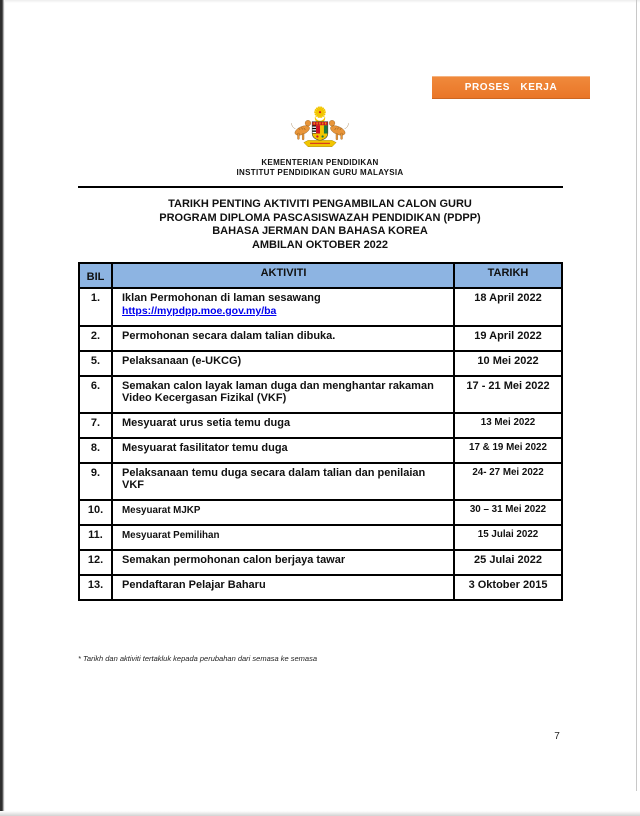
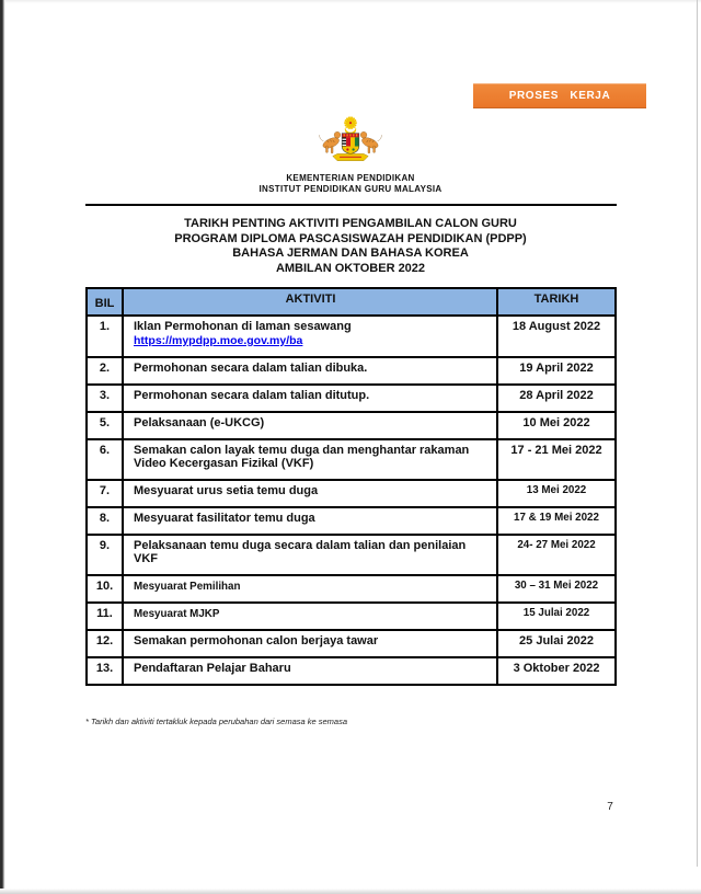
  PROSES KERJA
  KEMENTERIAN PENDIDIKAN
  INSTITUT PENDIDIKAN GURU MALAYSIA
  TARIKH PENTING AKTIVITI PENGAMBILAN CALON GURU
  PROGRAM DIPLOMA PASCASISWAZAH PENDIDIKAN (PDPP)
  BAHASA JERMAN DAN BAHASA KOREA
  AMBILAN OKTOBER 2022
  BIL
  AKTIVITI
  TARIKH
  1.
  Iklan Permohonan di laman sesawang
  https://mypdpp.moe.gov.my/ba
- 18 April 2022
+ 18 August 2022
  2.
  Permohonan secara dalam talian dibuka.
  19 April 2022
+ 3.
+ Permohonan secara dalam talian ditutup.
+ 28 April 2022
  5.
  Pelaksanaan (e-UKCG)
  10 Mei 2022
  6.
- Semakan calon layak laman duga dan menghantar rakaman Video Kecergasan Fizikal (VKF)
+ Semakan calon layak temu duga dan menghantar rakaman Video Kecergasan Fizikal (VKF)
  17 - 21 Mei 2022
  7.
  Mesyuarat urus setia temu duga
  13 Mei 2022
  8.
  Mesyuarat fasilitator temu duga
  17 & 19 Mei 2022
  9.
  Pelaksanaan temu duga secara dalam talian dan penilaian VKF
  24- 27 Mei 2022
  10.
- Mesyuarat MJKP
+ Mesyuarat Pemilihan
  30 – 31 Mei 2022
  11.
- Mesyuarat Pemilihan
+ Mesyuarat MJKP
  15 Julai 2022
  12.
  Semakan permohonan calon berjaya tawar
  25 Julai 2022
  13.
  Pendaftaran Pelajar Baharu
- 3 Oktober 2015
+ 3 Oktober 2022
  * Tarikh dan aktiviti tertakluk kepada perubahan dari semasa ke semasa
  7
